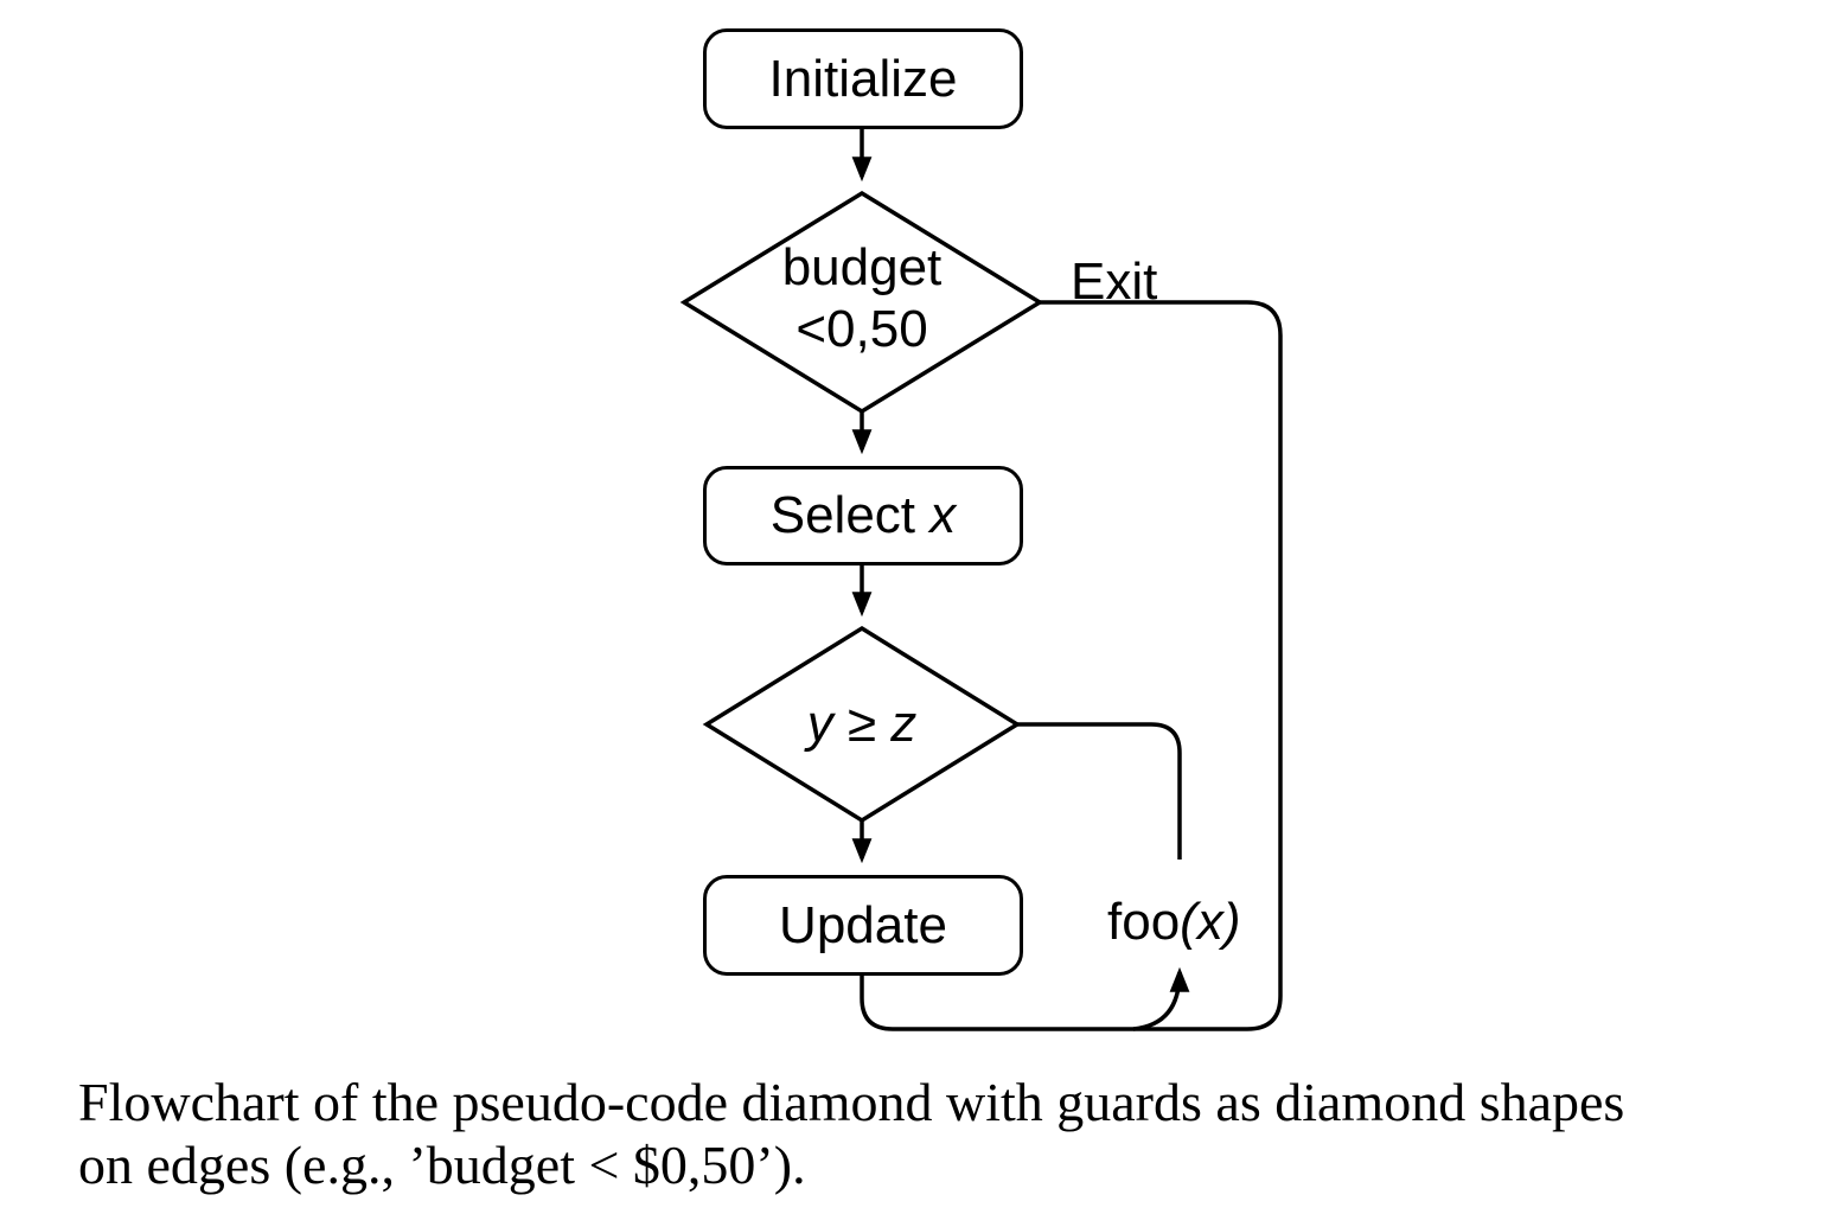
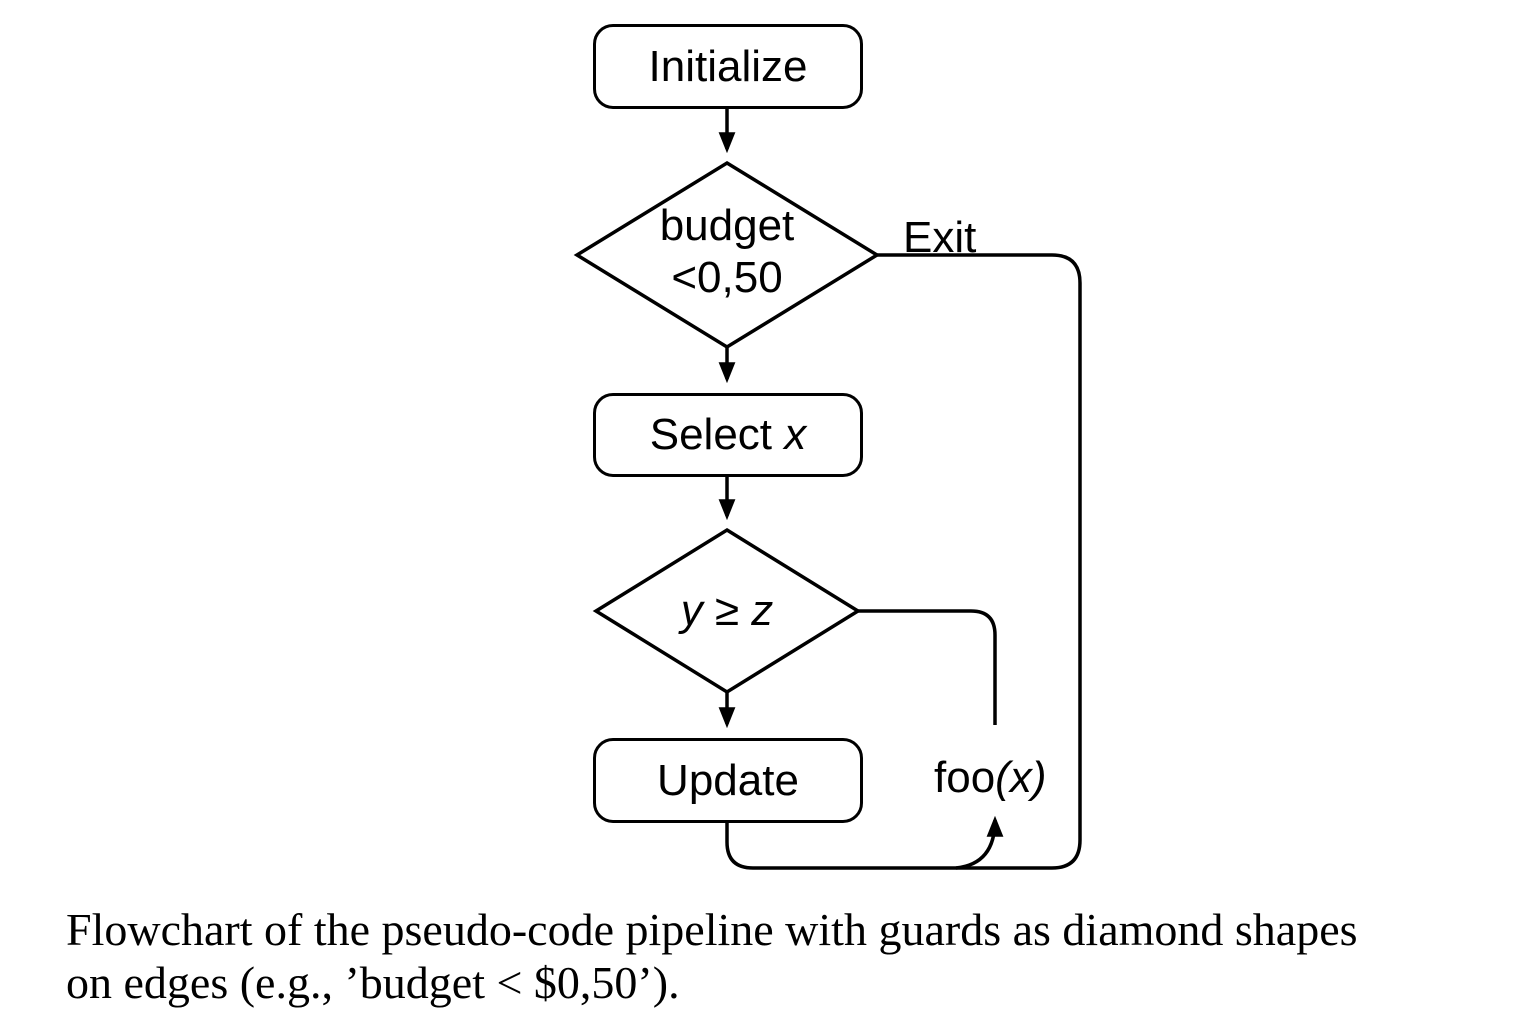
  Initialize
  Select x
  Update
  budget
  <0,50
  y ≥ z
  Exit
  foo(x)
- Flowchart of the pseudo-code diamond with guards as diamond shapes
+ Flowchart of the pseudo-code pipeline with guards as diamond shapes
  on edges (e.g., ’budget < $0,50’).
